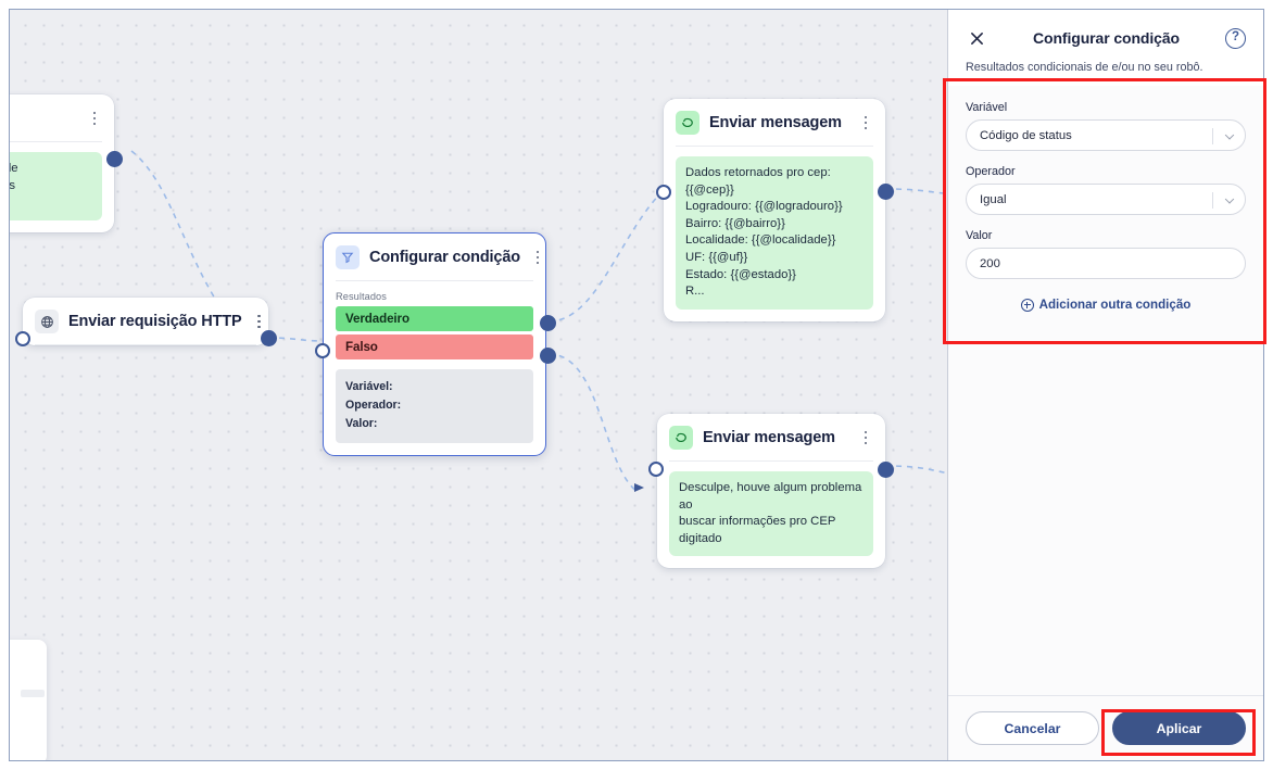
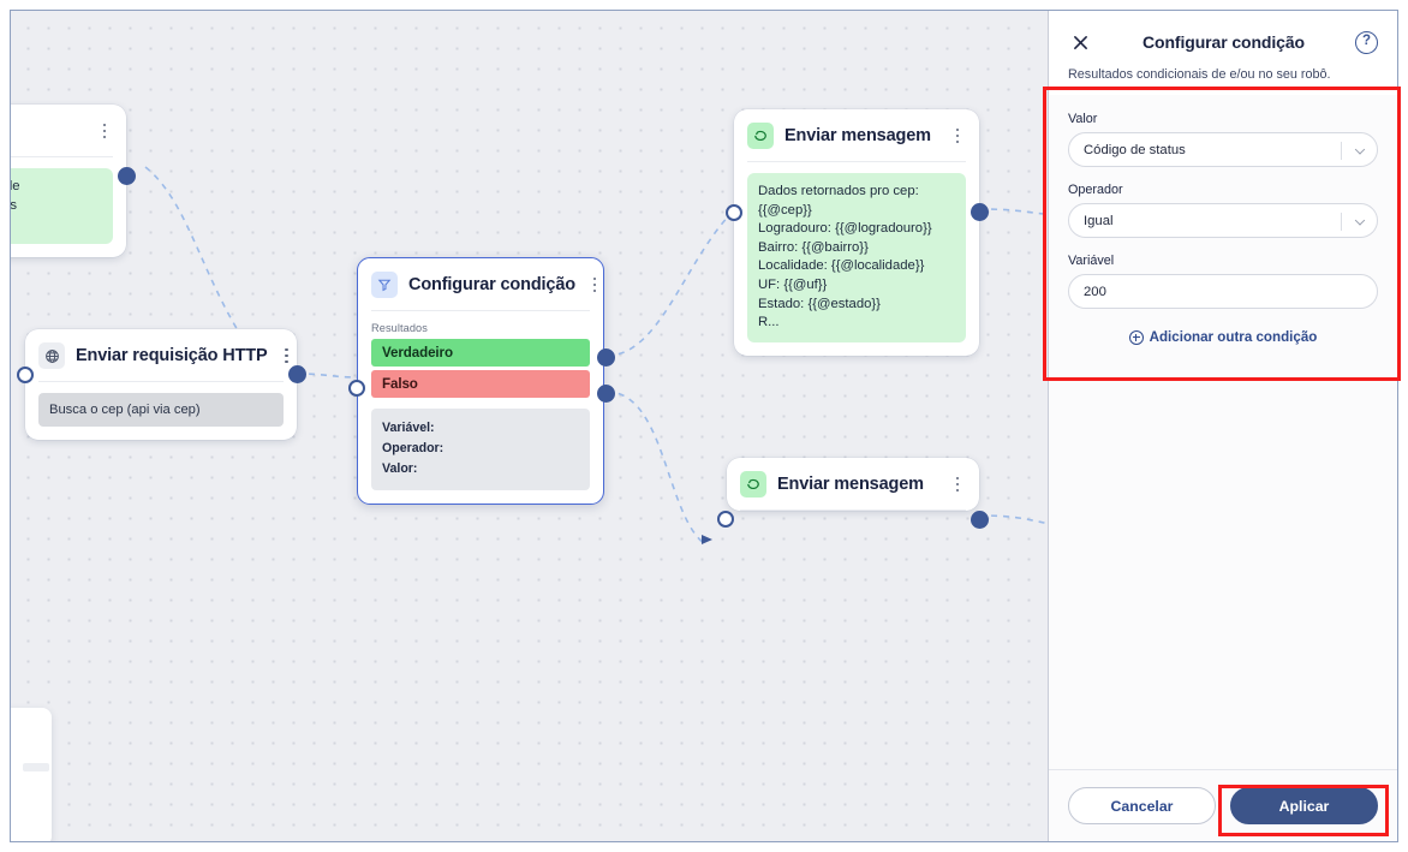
  Enviar requisição HTTP
+ Busca o cep (api via cep)
  Configurar condição
  Resultados
  Verdadeiro
  Falso
  Variável:
  Operador:
  Valor:
  Enviar mensagem
  Dados retornados pro cep: {{@cep}}
  Logradouro: {{@logradouro}}
  Bairro: {{@bairro}}
  Localidade: {{@localidade}}
  UF: {{@uf}}
  Estado: {{@estado}}
  R...
  Enviar mensagem
- Desculpe, houve algum problema ao
- buscar informações pro CEP digitado
  Configurar condição
  ?
  Resultados condicionais de e/ou no seu robô.
- Variável
+ Valor
  Código de status
  Operador
  Igual
- Valor
+ Variável
  200
  Adicionar outra condição
  Cancelar
  Aplicar
